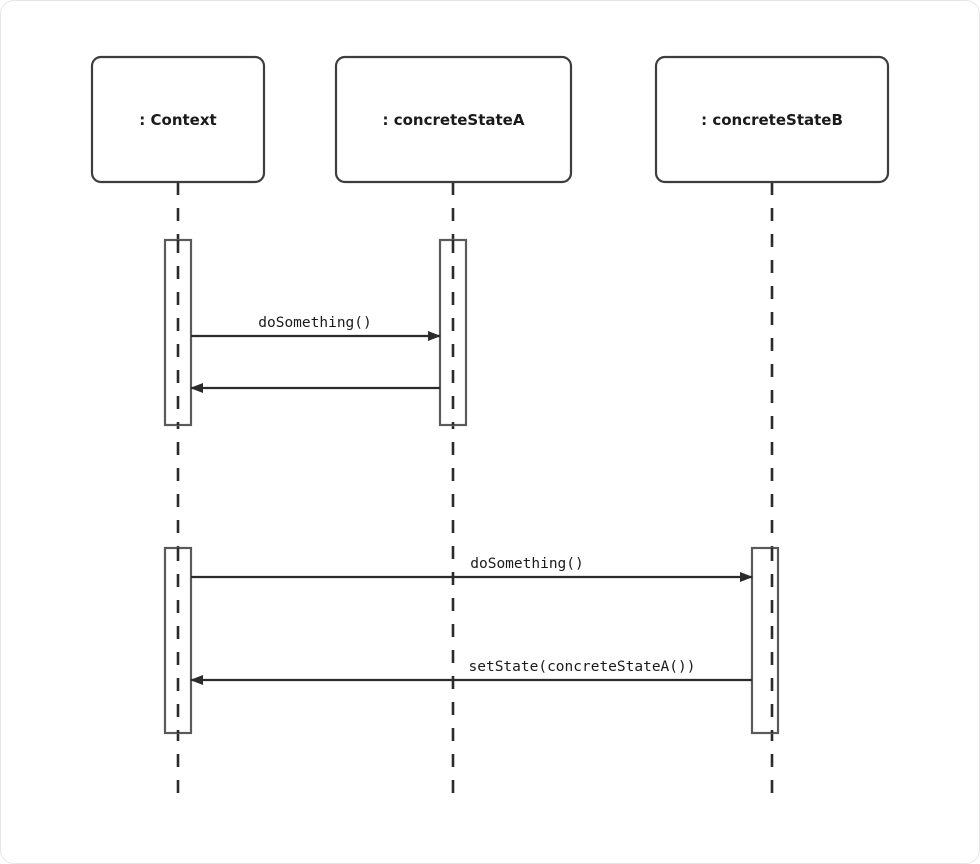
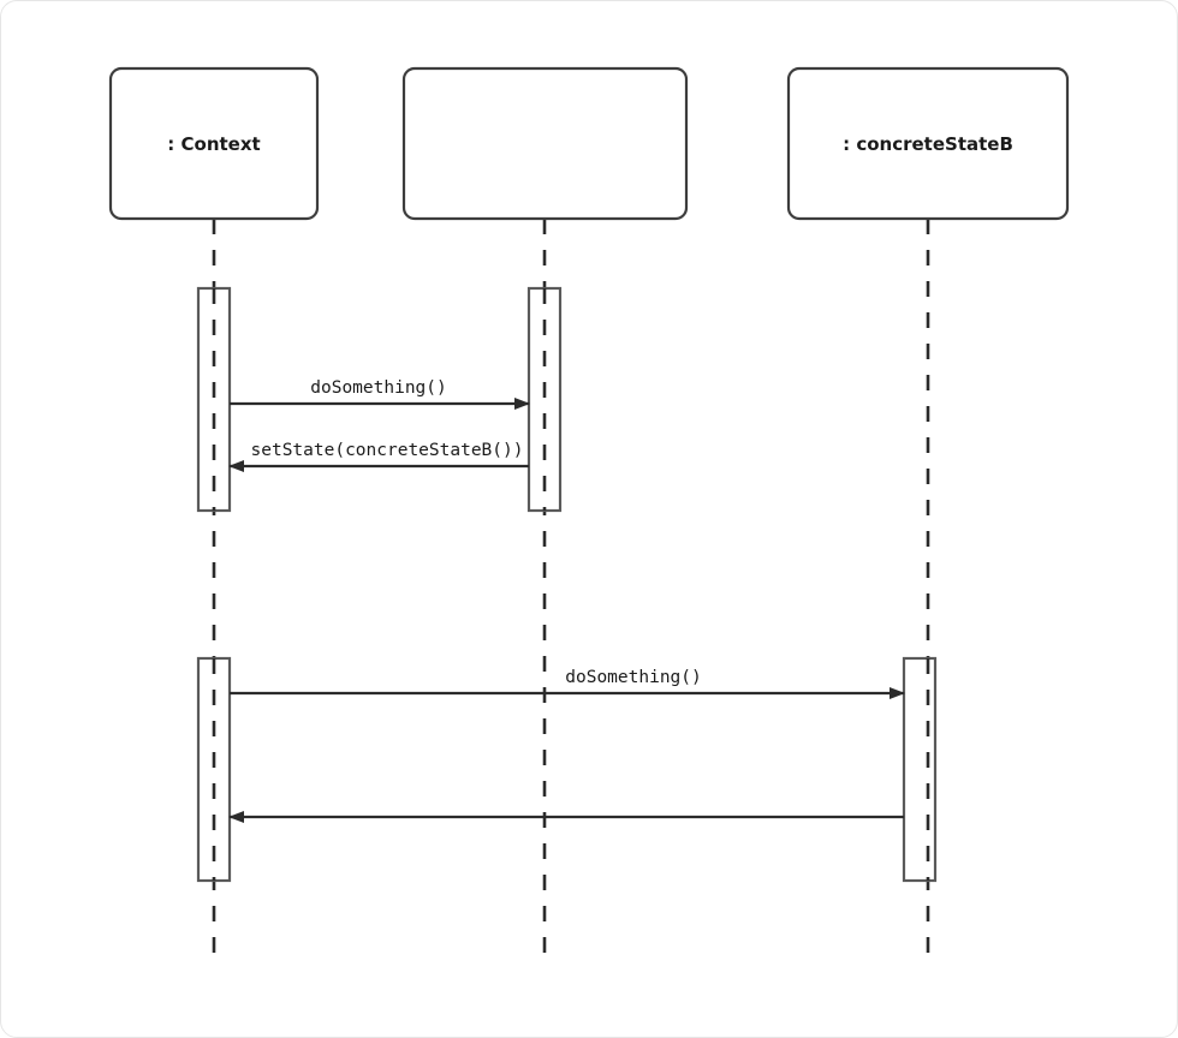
  : Context
- : concreteStateA
  : concreteStateB
  doSomething()
+ setState(concreteStateB())
  doSomething()
- setState(concreteStateA())
